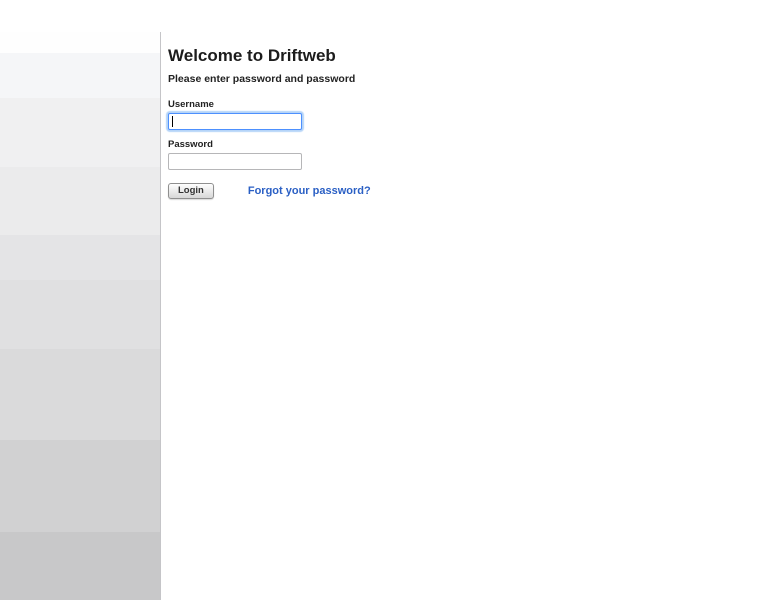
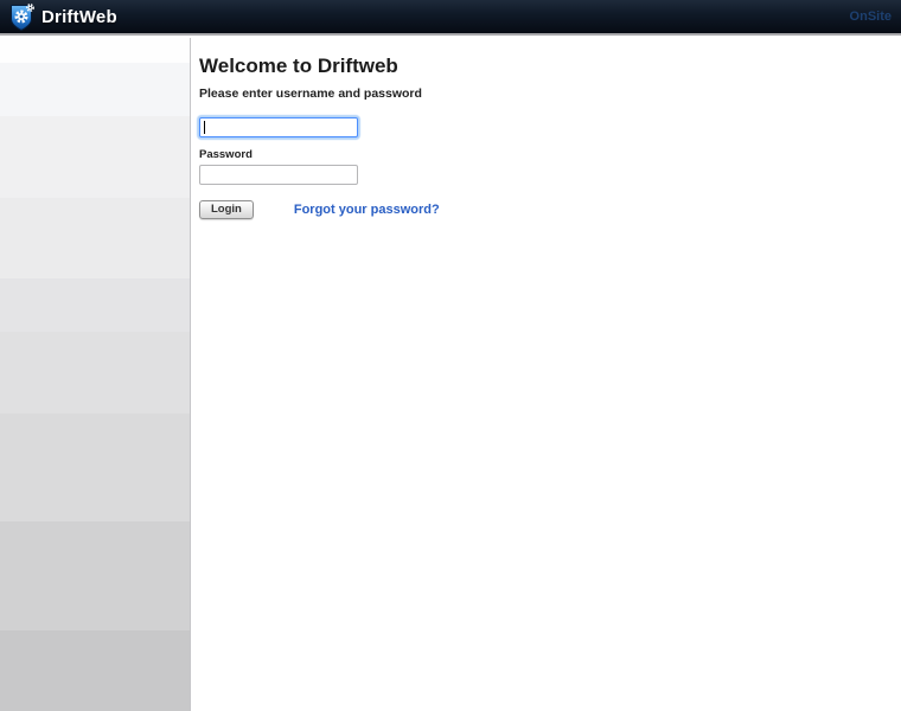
+ DriftWeb
+ OnSite
  Welcome to Driftweb
- Please enter password and password
+ Please enter username and password
- Username
  Password
  Login
  Forgot your password?
